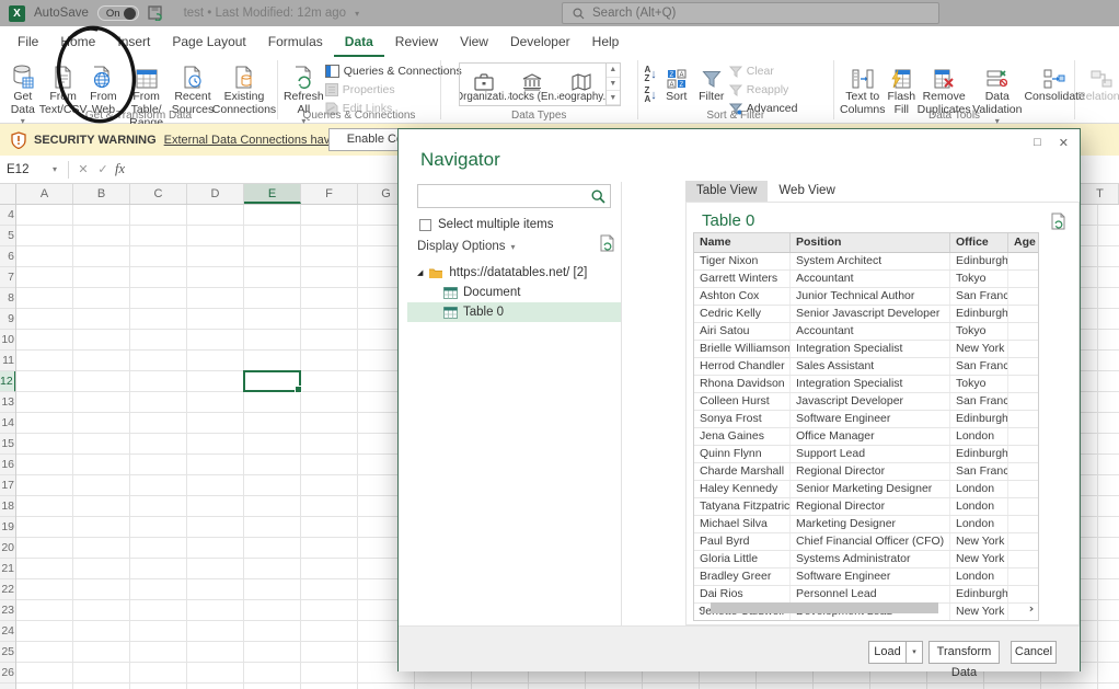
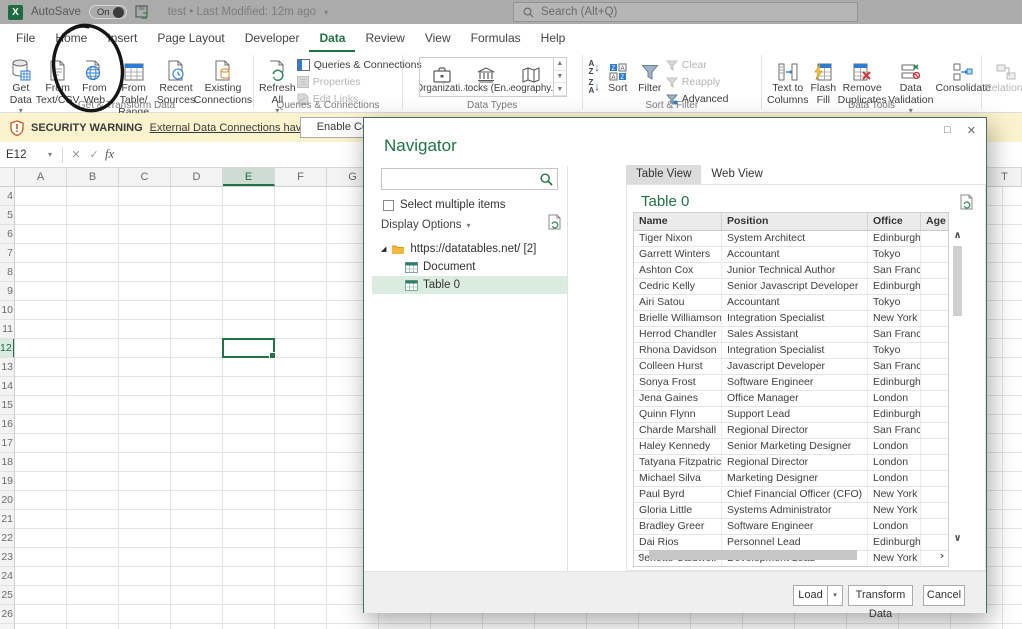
  X
  AutoSave
  On
  test • Last Modified: 12m ago
  ▾
  Search (Alt+Q)
  File
  ome
  nsert
  Page Layout
- Formulas
+ Developer
  Data
  Review
  View
- Developer
+ Formulas
  Help
  Get Data
  ▾
  Frm Text/CV
  From Web
  From Table/ Range
  Recent Sources
  Existing Connections
  Get &ransform Data
  Refresh All
  ▾
  Queries & Connections
  Properties
  Edit Links
  Queries & Connections
  Organizati.
  tocks (En.
  eography.
  Data Types
  A
  Z
  ↓
  Z
  A
  ↓
  Sort
  Filter
  Clear
  Reapply
  Advanced
  Sort & Filter
  Text to Columns
  Flash Fill
  Remove Duplicates
  Data Validation
  ▾
  Consolidate
  Data Tools
  Relation
  SECURITY WARNING
  Enable C
  E12
  ▾
  ✕
  ✓
  fx
  A
  B
  C
  D
  E
  F
  G
  T
  4
  5
  6
  7
  8
  9
  10
  11
  12
  13
  14
  15
  16
  17
  18
  19
  20
  21
  22
  23
  24
  25
  26
  □
  ✕
  Navigator
  Select multiple items
  Display Options
  ▾
  ◢
  https://datatables.net/ [2]
  Document
  Table 0
  Table View
  Web View
  Table 0
  Name
  Position
  Office
  Age
  Tiger Nixon
  System Architect
  Edinburgh
  Garrett Winters
  Accountant
  Tokyo
  Ashton Cox
  Junior Technical Author
  Cedric Kelly
  Senior Javascript Developer
  Edinburgh
  Airi Satou
  Accountant
  Tokyo
  Brielle Williamson
  Integration Specialist
  New York
  Herrod Chandler
  Sales Assistant
  Rhona Davidson
  Integration Specialist
  Tokyo
  Colleen Hurst
  Javascript Developer
  Sonya Frost
  Software Engineer
  Edinburgh
  Jena Gaines
  Office Manager
  London
  Quinn Flynn
  Support Lead
  Edinburgh
  Charde Marshall
  Regional Director
  Haley Kennedy
  Senior Marketing Designer
  London
  Tatyana Fitzpatric
  Regional Director
  London
  Michael Silva
  Marketing Designer
  London
  Paul Byrd
  Chief Financial Officer (CFO)
  New York
  Gloria Little
  Systems Administrator
  New York
  Bradley Greer
  Software Engineer
  London
  Dai Rios
  Personnel Lead
  Edinburgh
  New York
+ ∧
+ ∨
  ‹
  ›
  Load
  Transform Data
  Cancel
